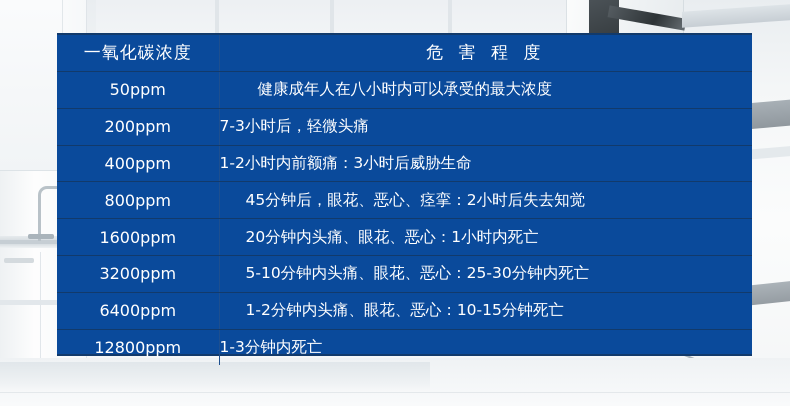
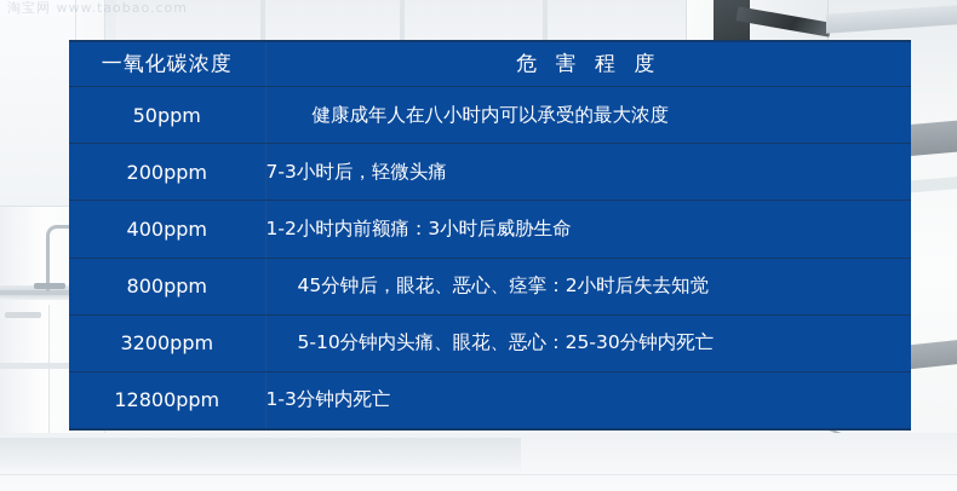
+ 淘宝网 www.taobao.com
  一氧化碳浓度	危 害 程 度
  50ppm	健康成年人在八小时内可以承受的最大浓度
  200ppm	7-3小时后，轻微头痛
  400ppm	1-2小时内前额痛：3小时后威胁生命
  800ppm	45分钟后，眼花、恶心、痉挛：2小时后失去知觉
- 1600ppm	20分钟内头痛、眼花、恶心：1小时内死亡
  3200ppm	5-10分钟内头痛、眼花、恶心：25-30分钟内死亡
- 6400ppm	1-2分钟内头痛、眼花、恶心：10-15分钟死亡
  12800ppm	1-3分钟内死亡
